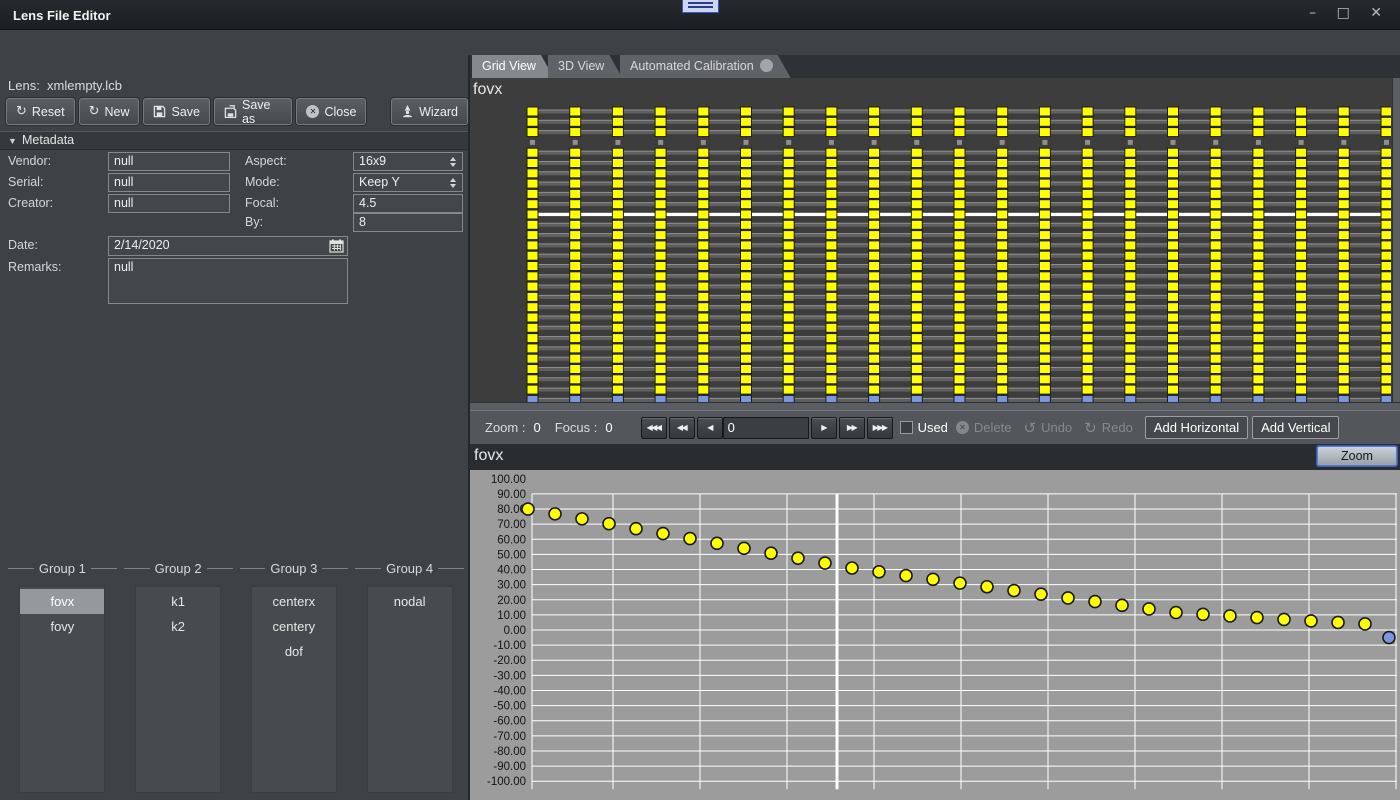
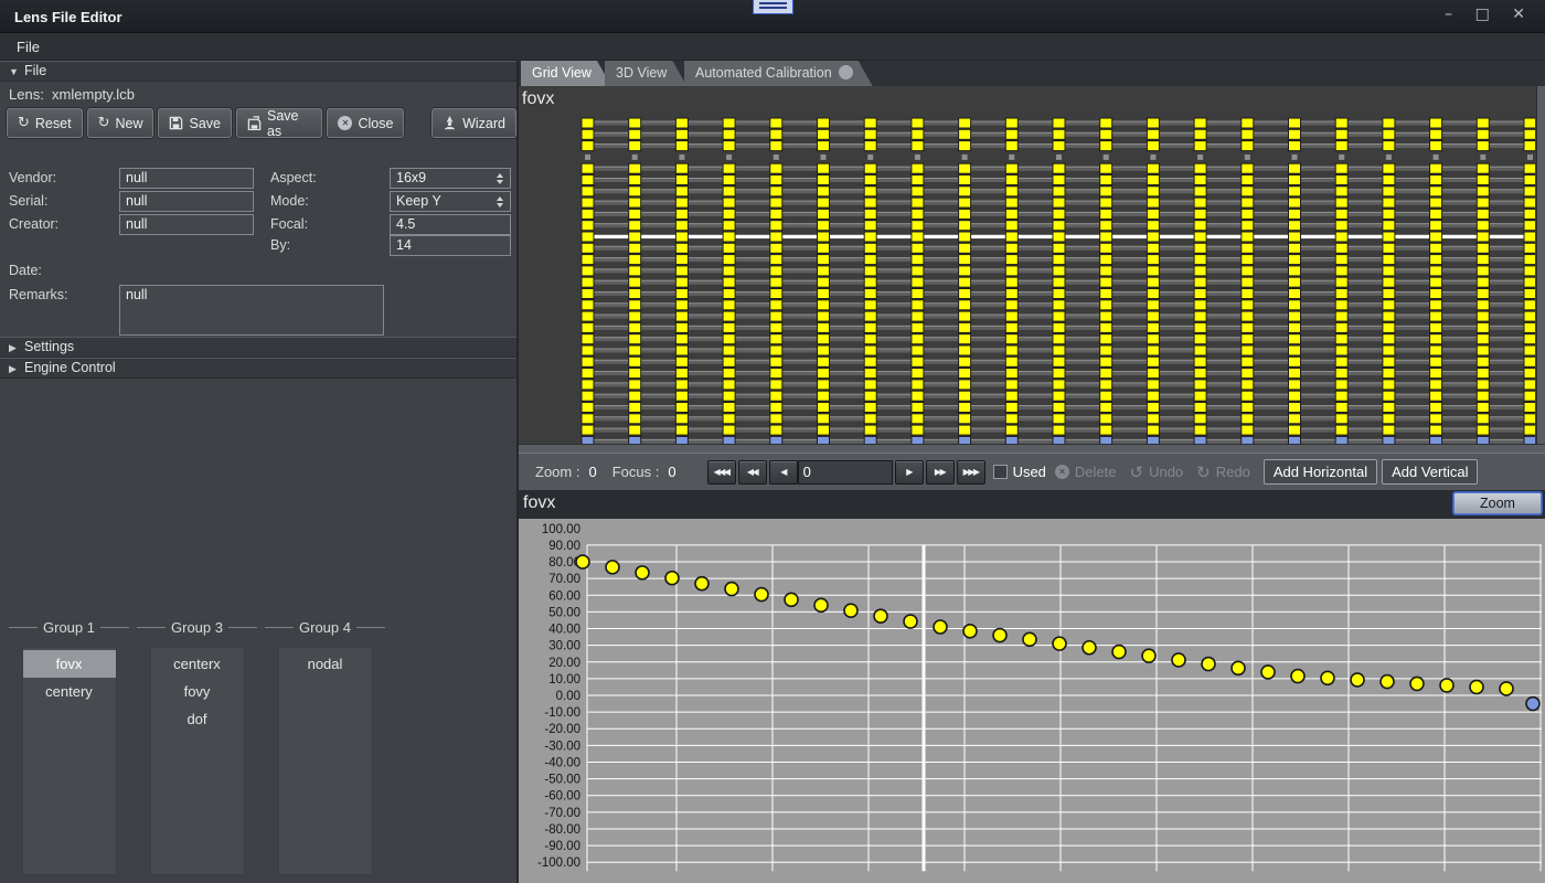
  Lens File Editor
  – □ ✕
+ File
+ ▼ File
  Lens: xmlempty.lcb
  ↻
  Reset
  ↻
  New
  Save
  Save as
  ✕
  Close
  Wizard
- ▼ Metadata
  Vendor:
  null
  Serial:
  null
  Creator:
  null
  Aspect:
  16x9
  Mode:
  Keep Y
  Focal:
  4.5
  By:
- 8
+ 14
  Date:
- 2/14/2020
  Remarks:
  null
+ ▶ Settings
+ ▶ Engine Control
  Group 1
  fovx
- fovy
+ centery
- Group 2
- k1
- k2
  Group 3
  centerx
- centery
+ fovy
  dof
  Group 4
  nodal
  Grid View
  3D View
  Automated Calibration
  fovx
  Zoom :
  0
  Focus :
  0
  ◀◀◀
  ◀◀
  ◀
  0
  ▶
  ▶▶
  ▶▶▶
  Used
  ✕
  Delete
  ↺
  Undo
  ↻
  Redo
  Add Horizontal
  Add Vertical
  fovx
  Zoom
  100.00
  90.00
  80.0
  70.00
  60.00
  50.00
  40.00
  30.00
  20.00
  10.00
  0.00
  -10.00
  -20.00
  -30.00
  -40.00
  -50.00
  -60.00
  -70.00
  -80.00
  -90.00
  -100.00
